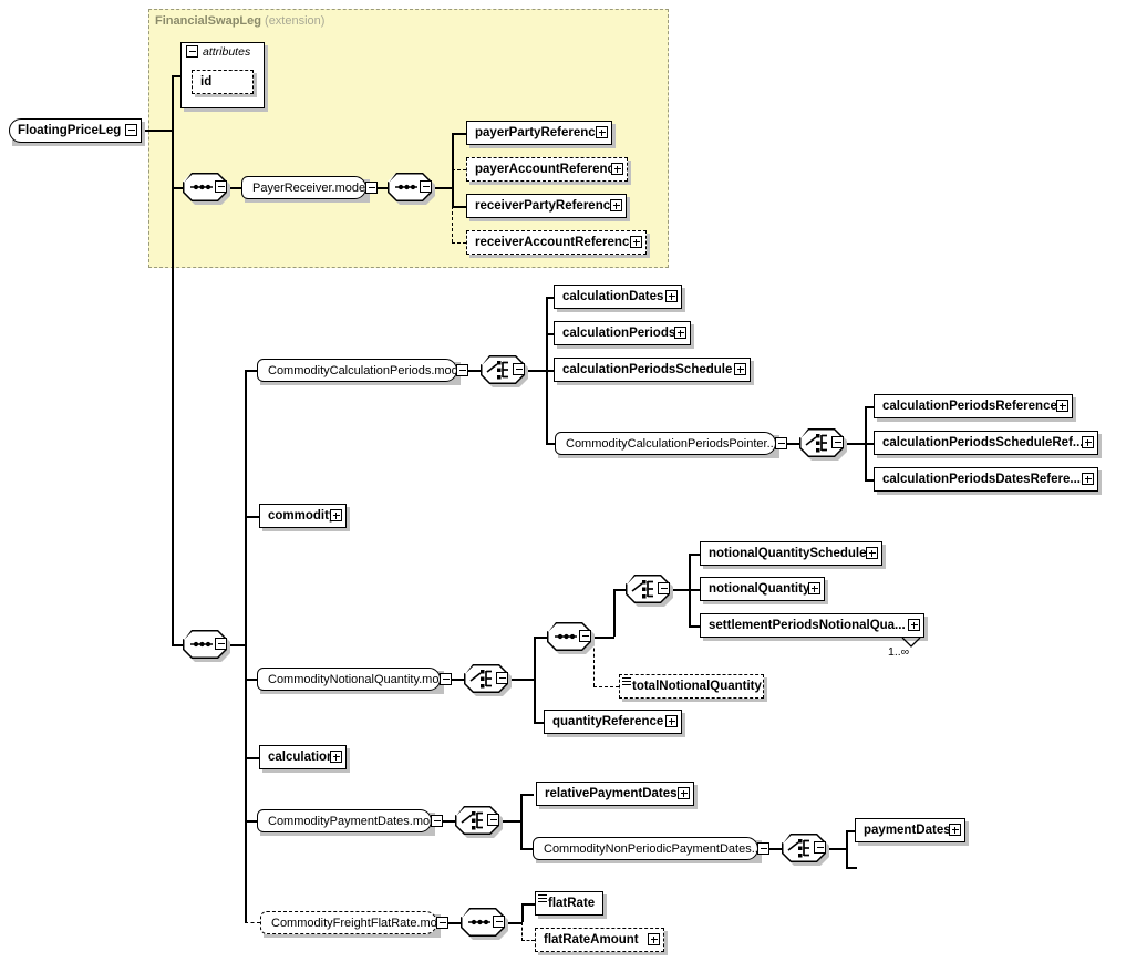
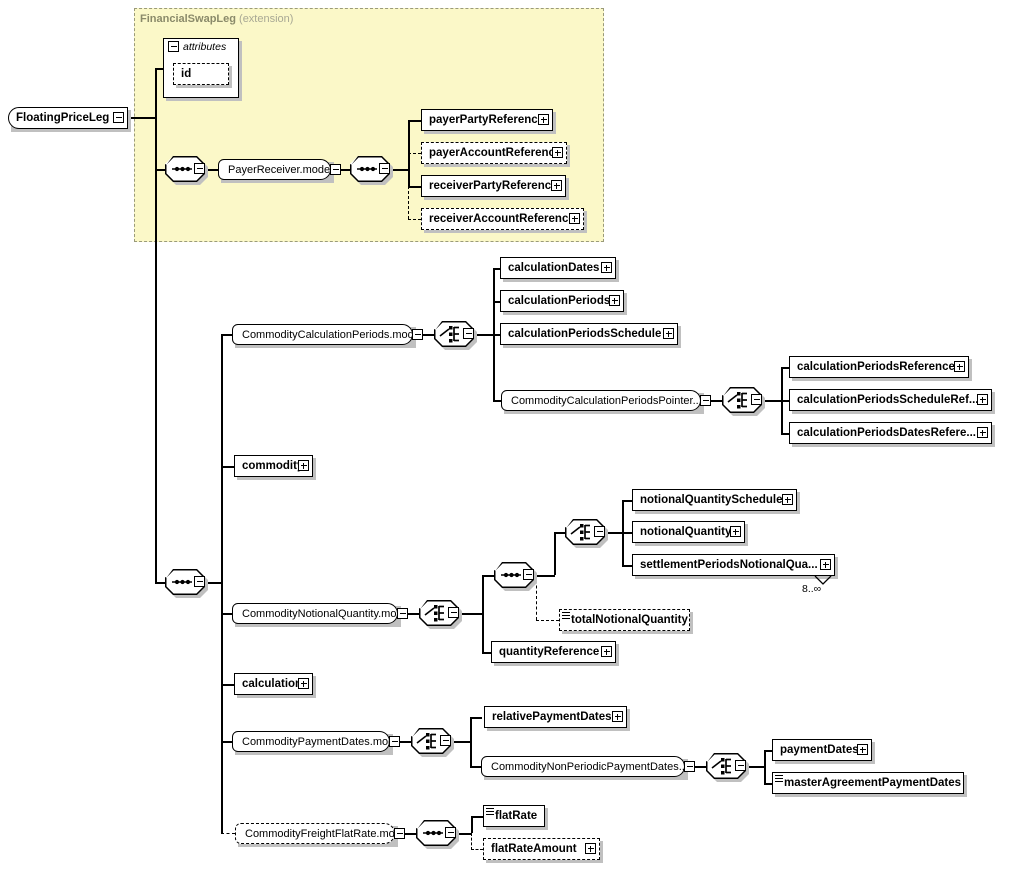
  FinancialSwapLeg (extension)
  FloatingPriceLeg
  attributes
  id
  PayerReceiver.mode
  CommodityCalculationPeriods.mod
  CommodityCalculationPeriodsPointer..
  CommodityNotionalQuantity.mo
  CommodityPaymentDates.mo
  CommodityNonPeriodicPaymentDates.
  CommodityFreightFlatRate.mo
  payerPartyReferenc
  payerAccountReferen
  receiverPartyReferenc
  receiverAccountReferenc
  calculationDates
  calculationPeriods
  calculationPeriodsSchedule
  calculationPeriodsReference
  calculationPeriodsScheduleRef..
  calculationPeriodsDatesRefere...
  commodit
  notionalQuantitySchedule
  notionalQuantity
  settlementPeriodsNotionalQua...
- 1..∞
+ 8..∞
  totalNotionalQuantity
  quantityReference
  calculatio
  relativePaymentDates
  paymentDates
+ masterAgreementPaymentDates
  flatRate
  flatRateAmount
